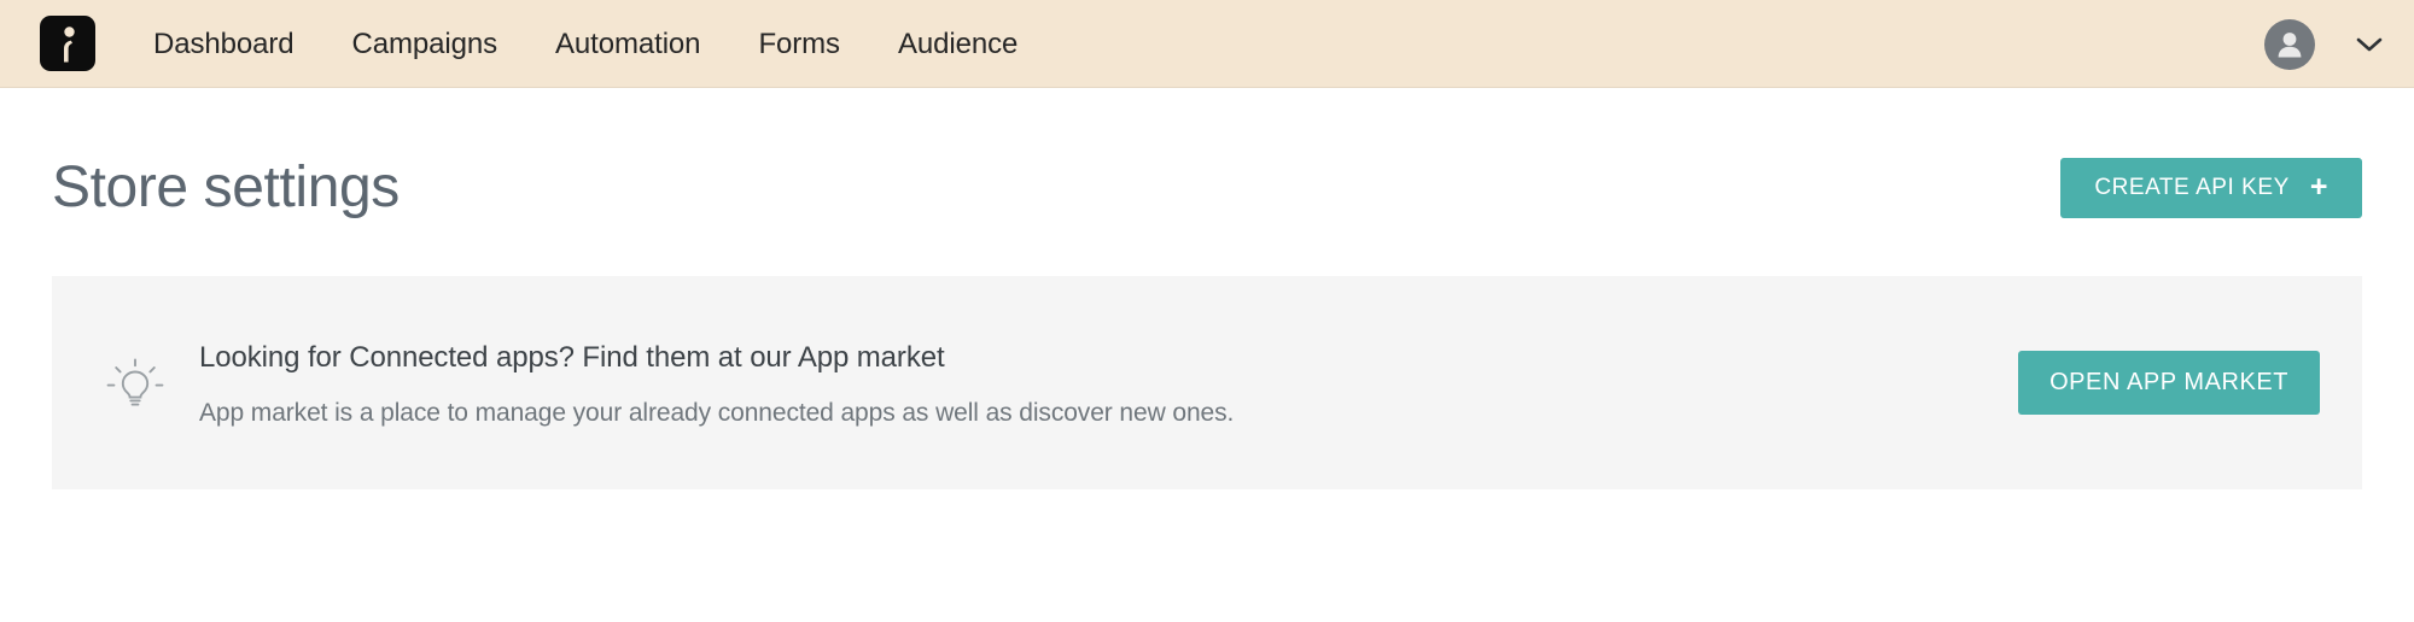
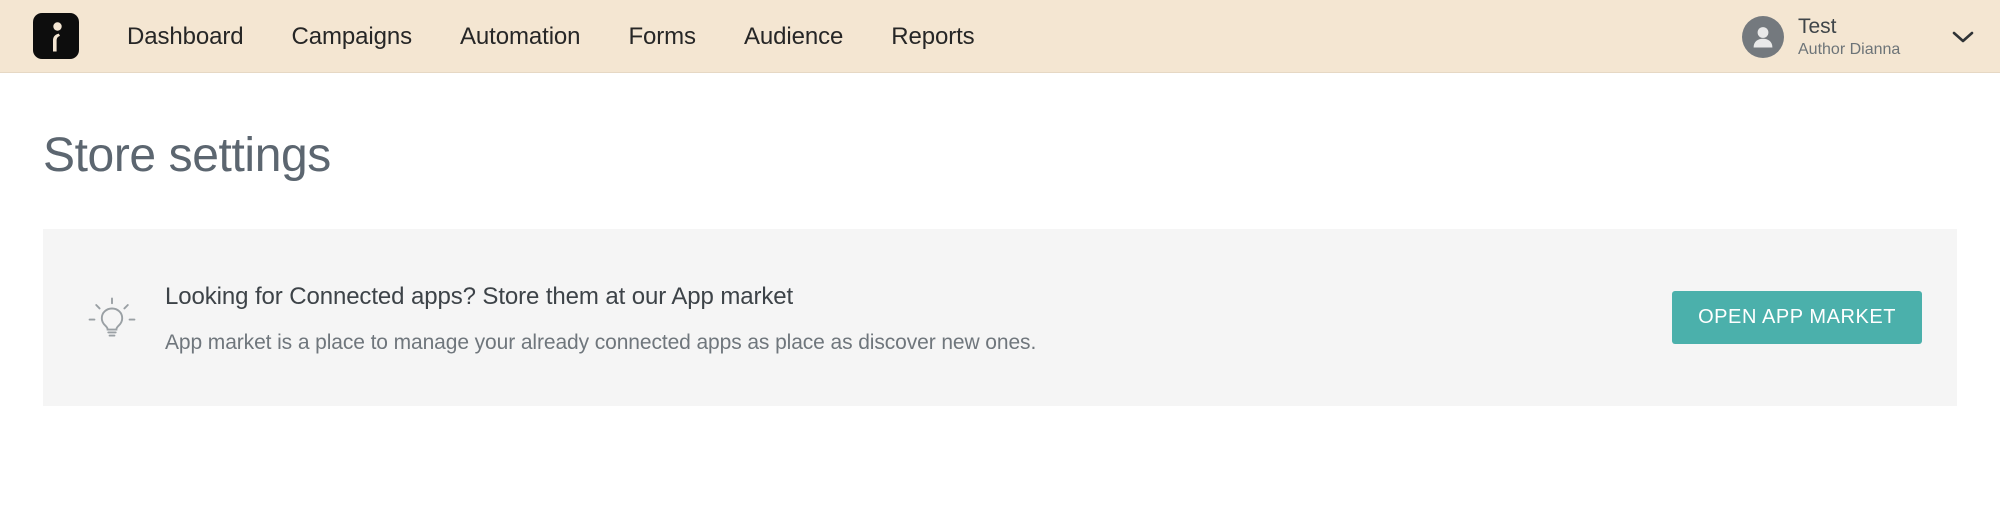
  Dashboard
  Campaigns
  Automation
  Forms
  Audience
+ Reports
+ Test
+ Author Dianna
  Store settings
- CREATE API KEY
- +
- Looking for Connected apps? Find them at our App market
+ Looking for Connected apps? Store them at our App market
- App market is a place to manage your already connected apps as well as discover new ones.
+ App market is a place to manage your already connected apps as place as discover new ones.
  OPEN APP MARKET
